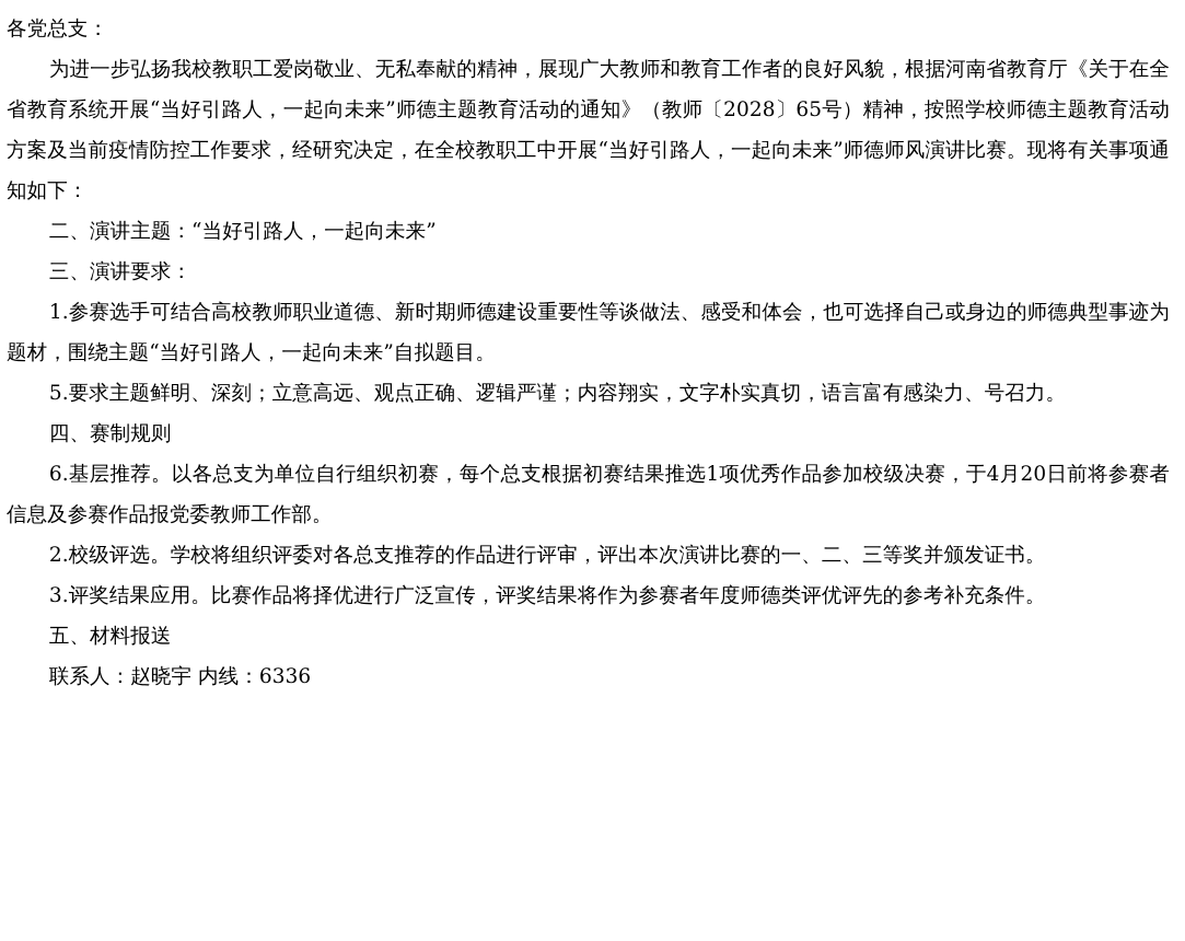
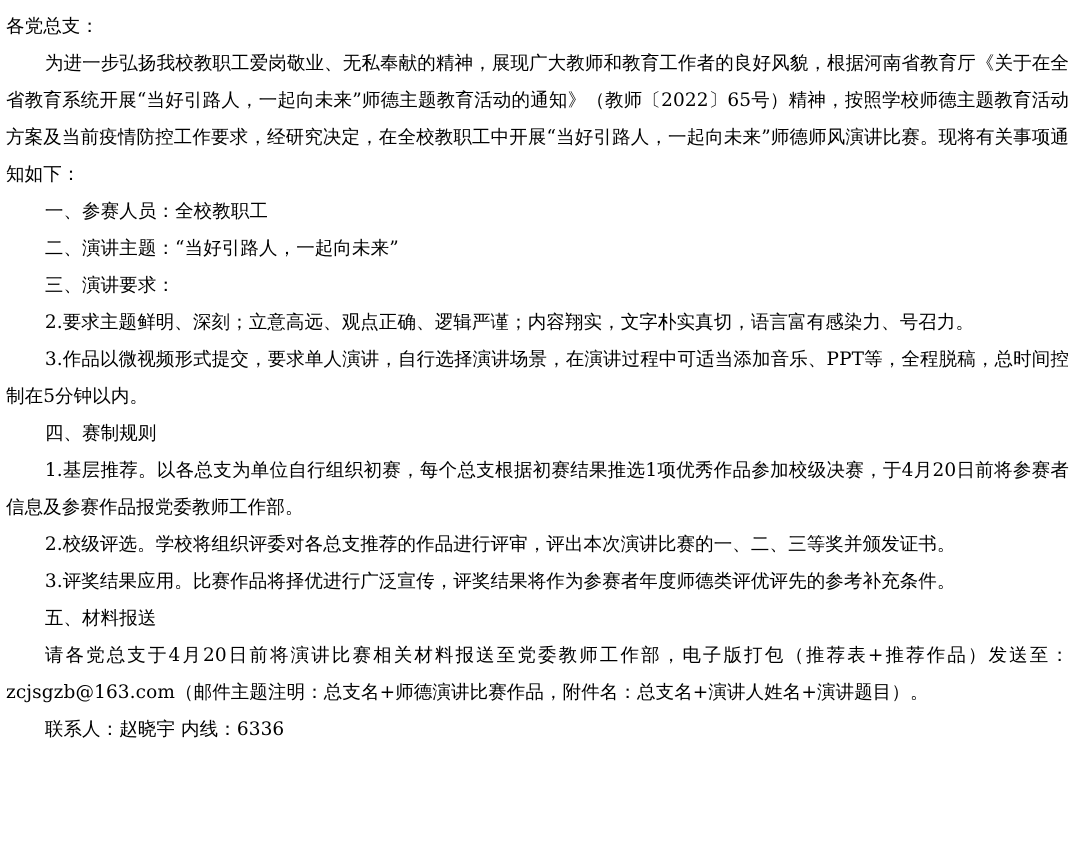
  各党总支：
- 为进一步弘扬我校教职工爱岗敬业、无私奉献的精神，展现广大教师和教育工作者的良好风貌，根据河南省教育厅《关于在全省教育系统开展“当好引路人，一起向未来”师德主题教育活动的通知》（教师〔2028〕65号）精神，按照学校师德主题教育活动方案及当前疫情防控工作要求，经研究决定，在全校教职工中开展“当好引路人，一起向未来”师德师风演讲比赛。现将有关事项通知如下：
+ 为进一步弘扬我校教职工爱岗敬业、无私奉献的精神，展现广大教师和教育工作者的良好风貌，根据河南省教育厅《关于在全省教育系统开展“当好引路人，一起向未来”师德主题教育活动的通知》（教师〔2022〕65号）精神，按照学校师德主题教育活动方案及当前疫情防控工作要求，经研究决定，在全校教职工中开展“当好引路人，一起向未来”师德师风演讲比赛。现将有关事项通知如下：
+ 一、参赛人员：全校教职工
  二、演讲主题：“当好引路人，一起向未来”
  三、演讲要求：
- 1.参赛选手可结合高校教师职业道德、新时期师德建设重要性等谈做法、感受和体会，也可选择自己或身边的师德典型事迹为题材，围绕主题“当好引路人，一起向未来”自拟题目。
- 5.要求主题鲜明、深刻；立意高远、观点正确、逻辑严谨；内容翔实，文字朴实真切，语言富有感染力、号召力。
+ 2.要求主题鲜明、深刻；立意高远、观点正确、逻辑严谨；内容翔实，文字朴实真切，语言富有感染力、号召力。
+ 3.作品以微视频形式提交，要求单人演讲，自行选择演讲场景，在演讲过程中可适当添加音乐、PPT等，全程脱稿，总时间控制在5分钟以内。
  四、赛制规则
- 6.基层推荐。以各总支为单位自行组织初赛，每个总支根据初赛结果推选1项优秀作品参加校级决赛，于4月20日前将参赛者信息及参赛作品报党委教师工作部。
+ 1.基层推荐。以各总支为单位自行组织初赛，每个总支根据初赛结果推选1项优秀作品参加校级决赛，于4月20日前将参赛者信息及参赛作品报党委教师工作部。
  2.校级评选。学校将组织评委对各总支推荐的作品进行评审，评出本次演讲比赛的一、二、三等奖并颁发证书。
  3.评奖结果应用。比赛作品将择优进行广泛宣传，评奖结果将作为参赛者年度师德类评优评先的参考补充条件。
  五、材料报送
+ 请各党总支于4月20日前将演讲比赛相关材料报送至党委教师工作部，电子版打包（推荐表+推荐作品）发送至：zcjsgzb@163.com（邮件主题注明：总支名+师德演讲比赛作品，附件名：总支名+演讲人姓名+演讲题目）。
  联系人：赵晓宇 内线：6336
